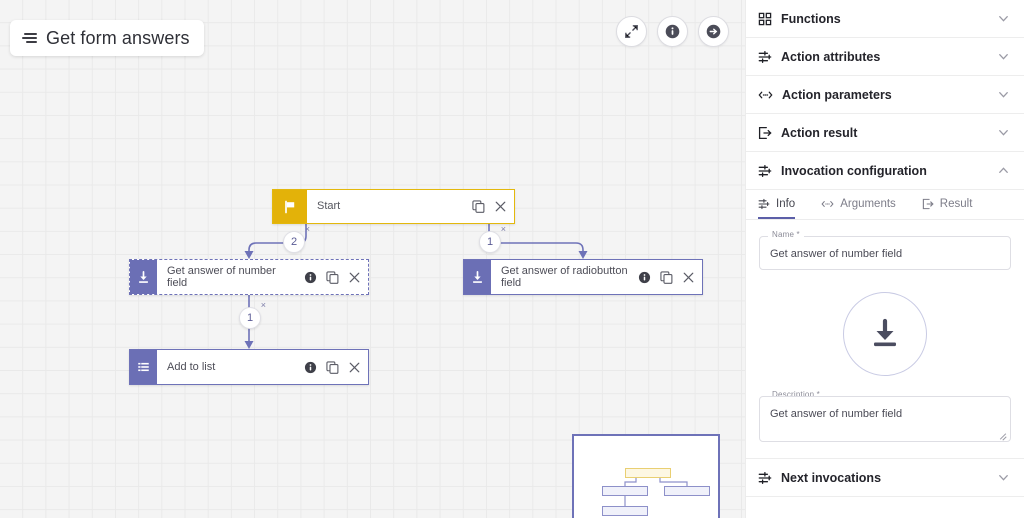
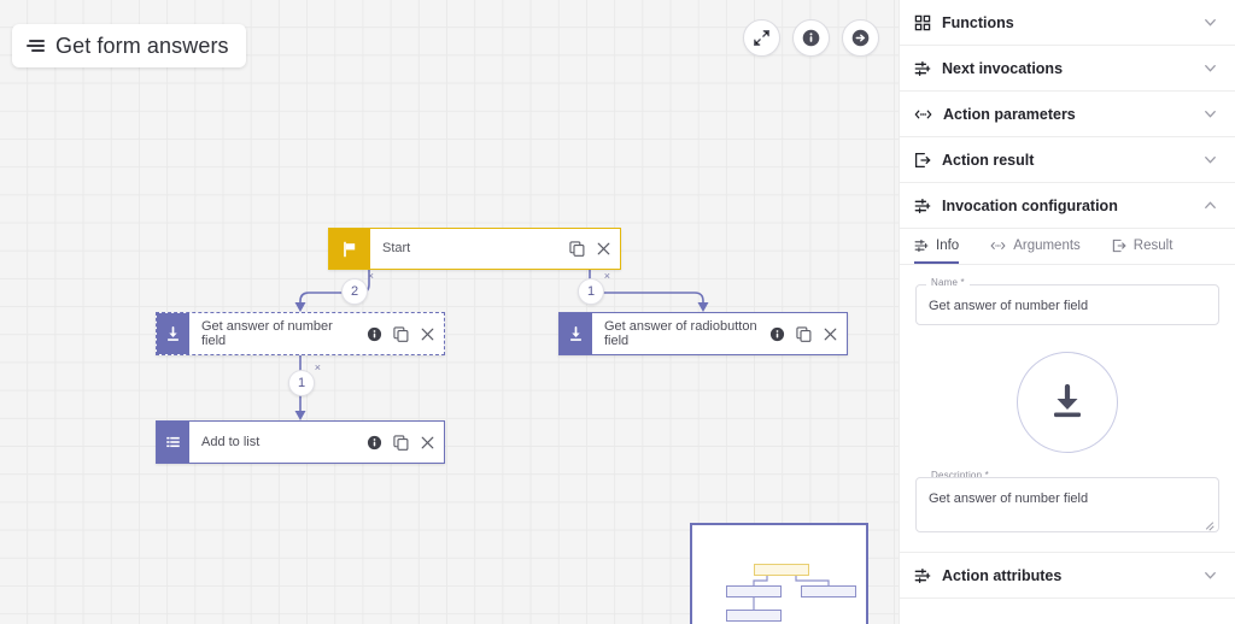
  Get form answers
  Start
  Get answer of number field
  Get answer of radiobutton field
  Add to list
  2
  ×
  1
  ×
  1
  ×
  Functions
- Action attributes
+ Next invocations
  Action parameters
  Action result
  Invocation configuration
  Info
  Arguments
  Result
  Name *
  Get answer of number field
  Description *
  Get answer of number field
- Next invocations
+ Action attributes
